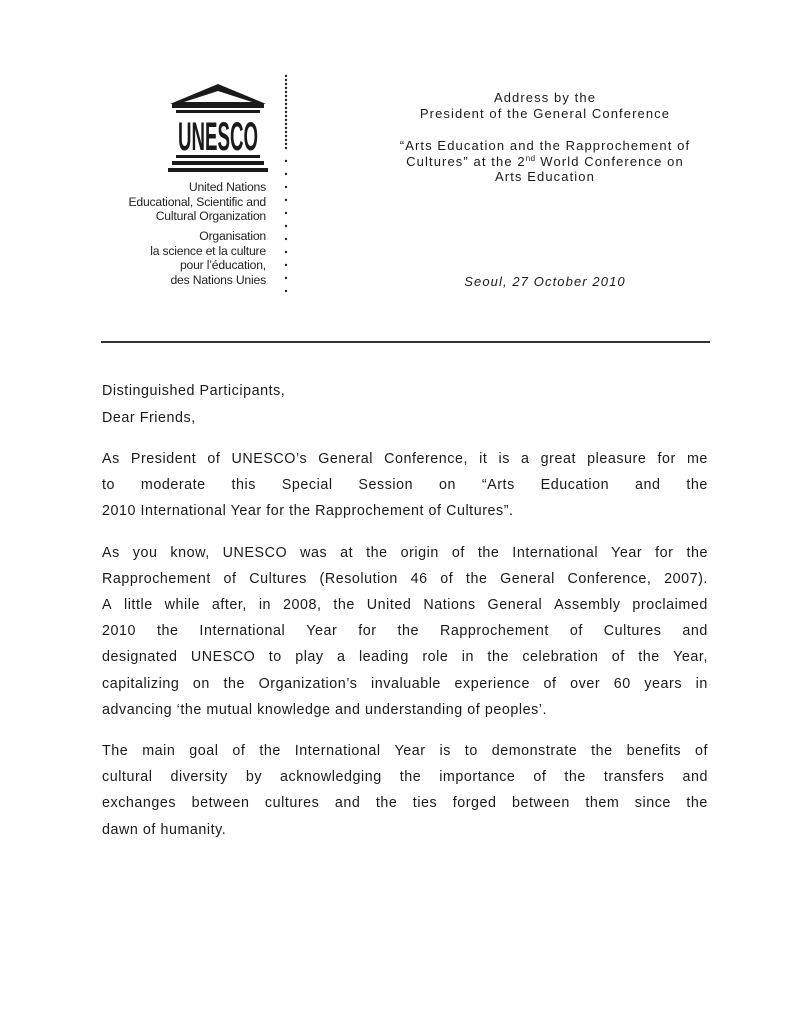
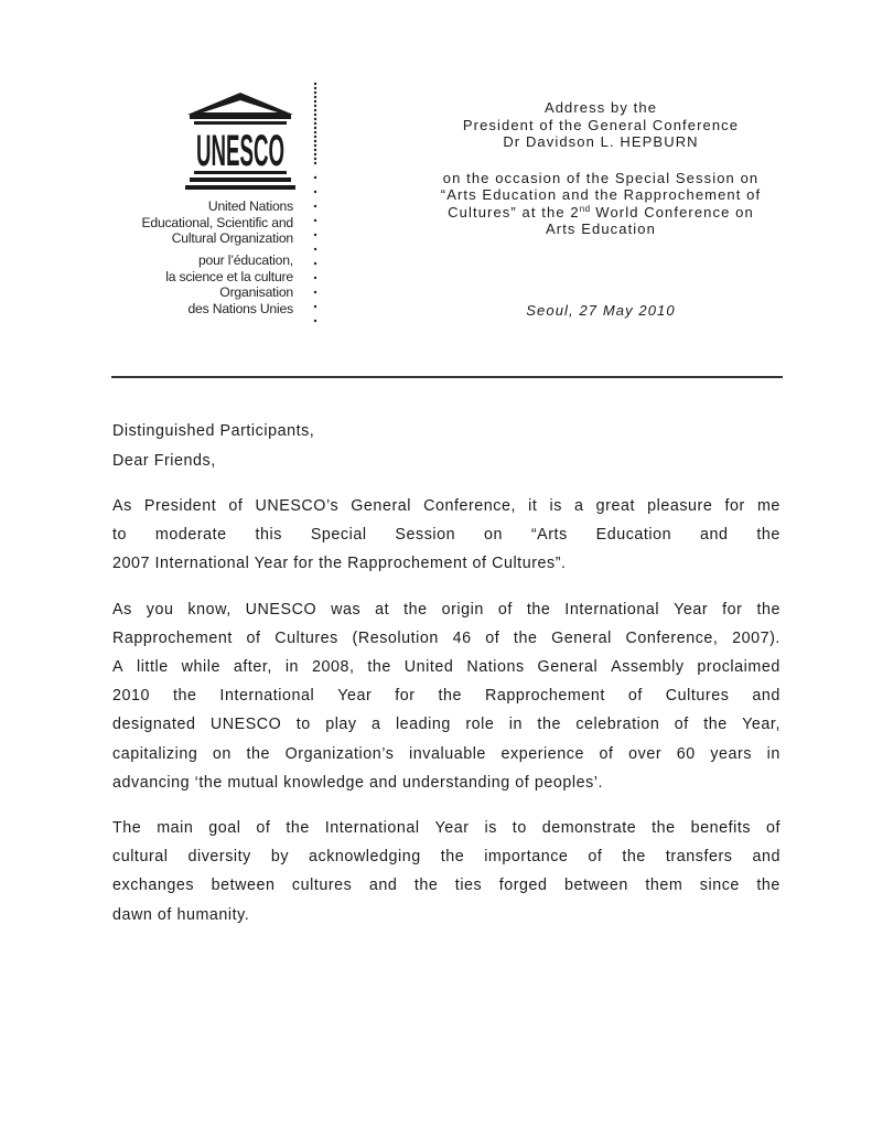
  UNESCO
  United Nations
  Educational, Scientific and
  Cultural Organization
- Organisation
+ pour l’éducation,
  la science et la culture
- pour l’éducation,
+ Organisation
  des Nations Unies
  Address by the
  President of the General Conference
+ Dr Davidson L. HEPBURN
+ on the occasion of the Special Session on
  “Arts Education and the Rapprochement of
  Cultures” at the 2nd World Conference on
  Arts Education
- Seoul, 27 October 2010
+ Seoul, 27 May 2010
  Distinguished Participants,
  Dear Friends,
  As
  President
  of
  UNESCO’s
  General
  Conference,
  it
  is
  a
  great
  pleasure
  for
  me
  to
  moderate
  this
  Special
  Session
  on
  “Arts
  Education
  and
  the
- 2010 International Year for the Rapprochement of Cultures”.
+ 2007 International Year for the Rapprochement of Cultures”.
  As
  you
  know,
  UNESCO
  was
  at
  the
  origin
  of
  the
  International
  Year
  for
  the
  Rapprochement
  of
  Cultures
  (Resolution
  46
  of
  the
  General
  Conference,
  2007).
  A
  little
  while
  after,
  in
  2008,
  the
  United
  Nations
  General
  Assembly
  proclaimed
  2010
  the
  International
  Year
  for
  the
  Rapprochement
  of
  Cultures
  and
  designated
  UNESCO
  to
  play
  a
  leading
  role
  in
  the
  celebration
  of
  the
  Year,
  capitalizing
  on
  the
  Organization’s
  invaluable
  experience
  of
  over
  60
  years
  in
  advancing ‘the mutual knowledge and understanding of peoples’.
  The
  main
  goal
  of
  the
  International
  Year
  is
  to
  demonstrate
  the
  benefits
  of
  cultural
  diversity
  by
  acknowledging
  the
  importance
  of
  the
  transfers
  and
  exchanges
  between
  cultures
  and
  the
  ties
  forged
  between
  them
  since
  the
  dawn of humanity.
